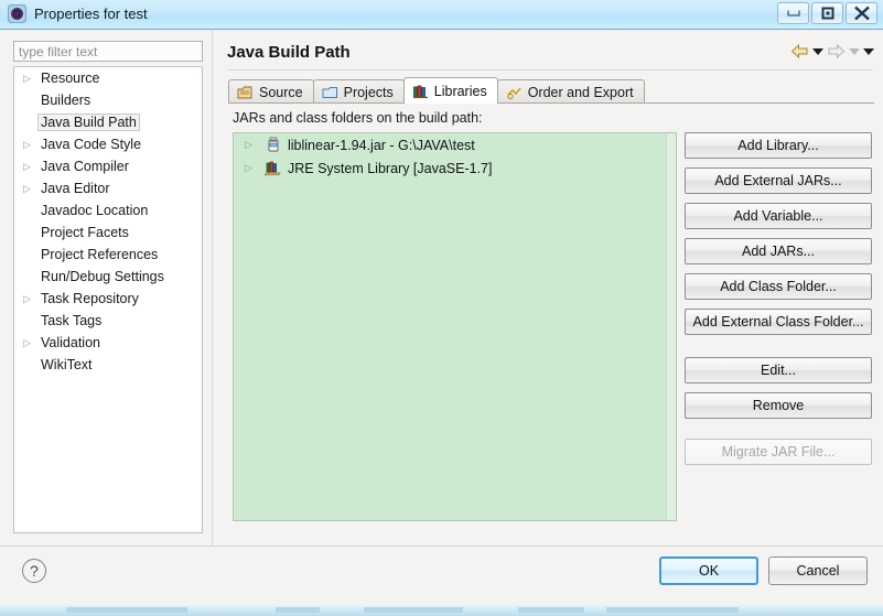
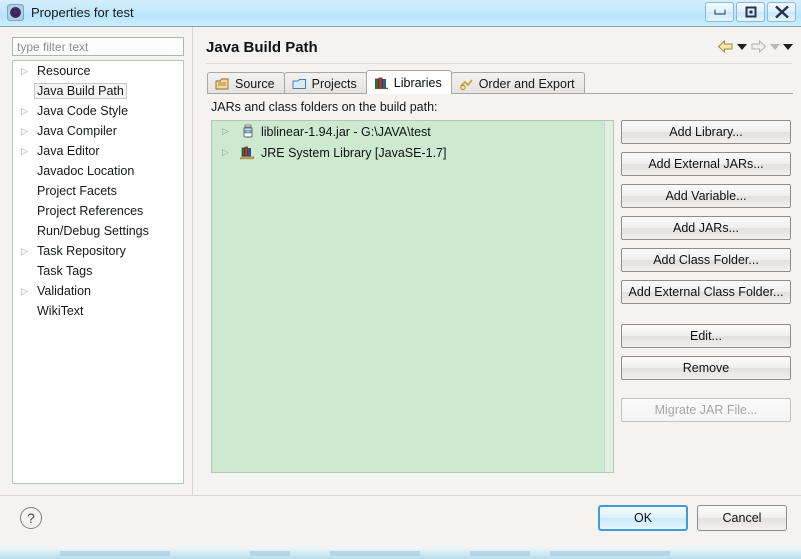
  Properties for test
  type filter text
  ▷
  Resource
- Builders
  Java Build Path
  ▷
  Java Code Style
  ▷
  Java Compiler
  ▷
  Java Editor
  Javadoc Location
  Project Facets
  Project References
  Run/Debug Settings
  ▷
  Task Repository
  Task Tags
  ▷
  Validation
  WikiText
  Java Build Path
  Source
  Projects
  Libraries
  Order and Export
  JARs and class folders on the build path:
  ▷
  liblinear-1.94.jar - G:\JAVA\test
  ▷
  JRE System Library [JavaSE-1.7]
  Add Library...
  Add External JARs...
  Add Variable...
  Add JARs...
  Add Class Folder...
  Add External Class Folder...
  Edit...
  Remove
  Migrate JAR File...
  ?
  OK
  Cancel
